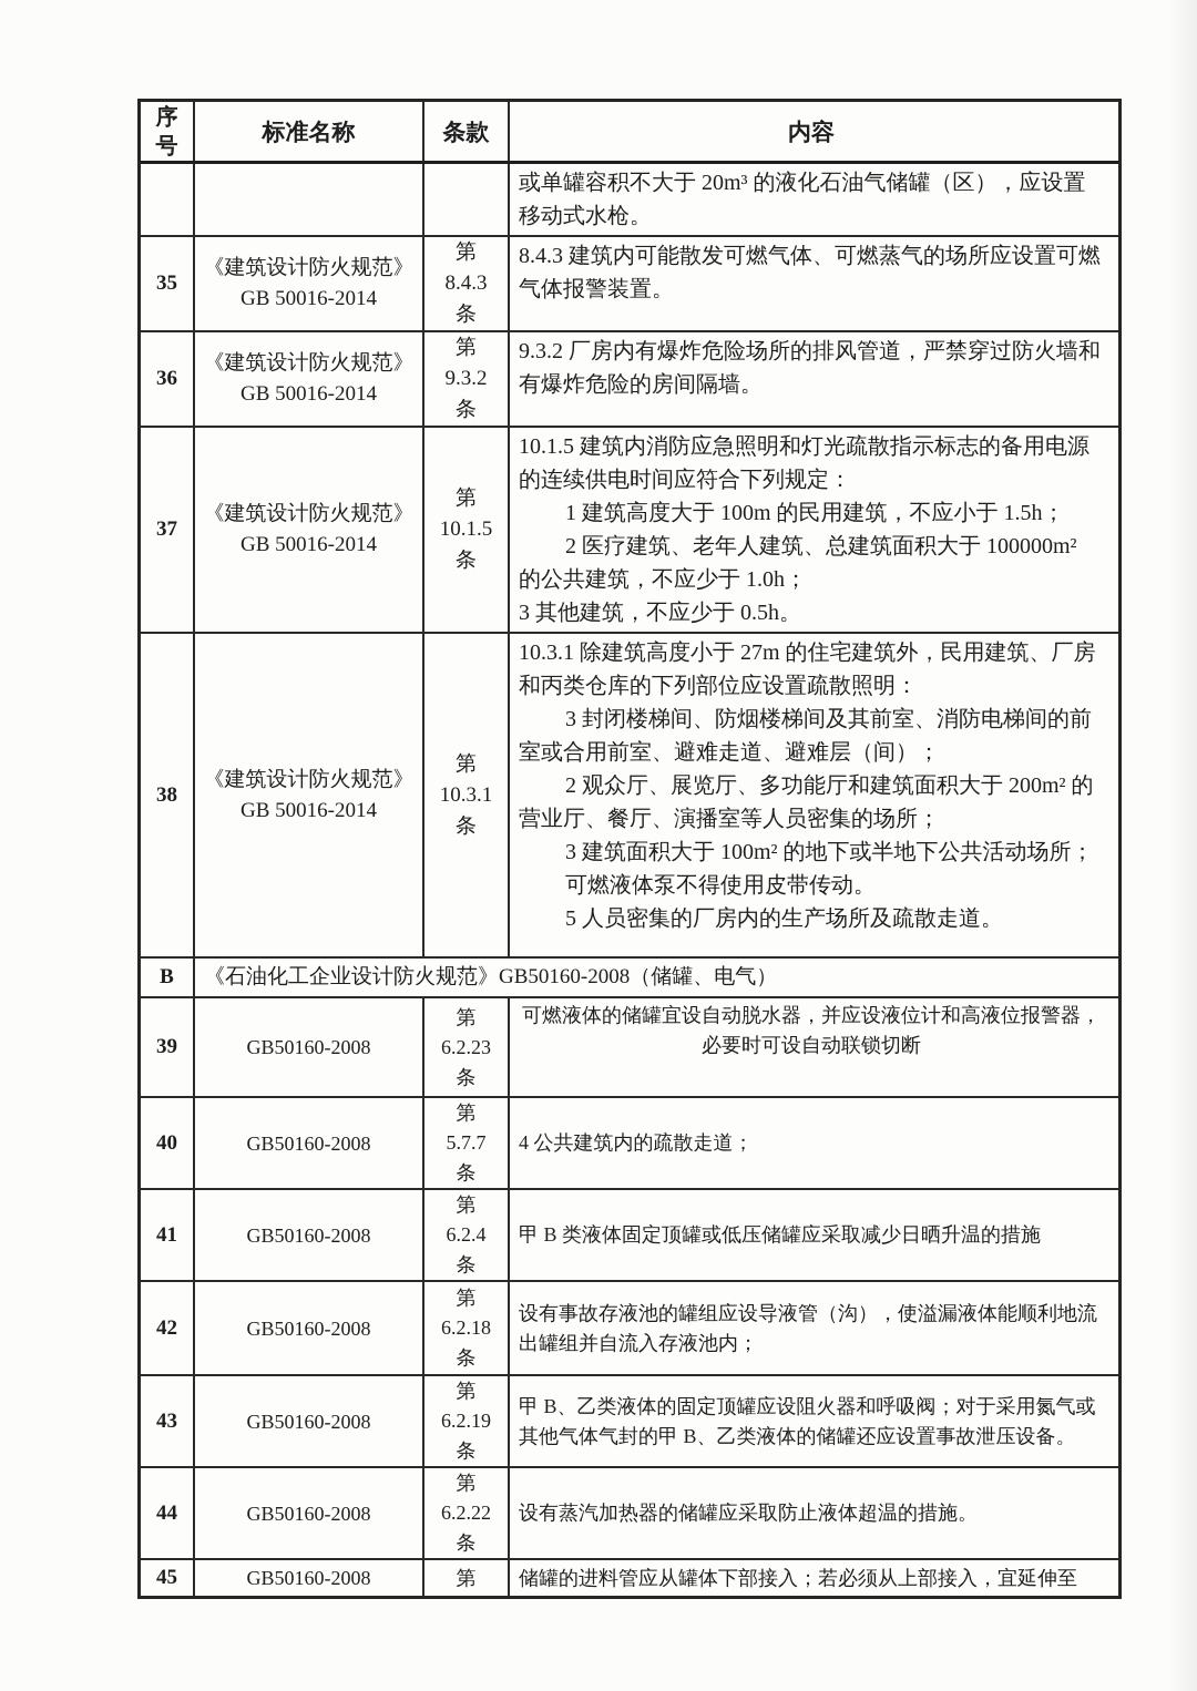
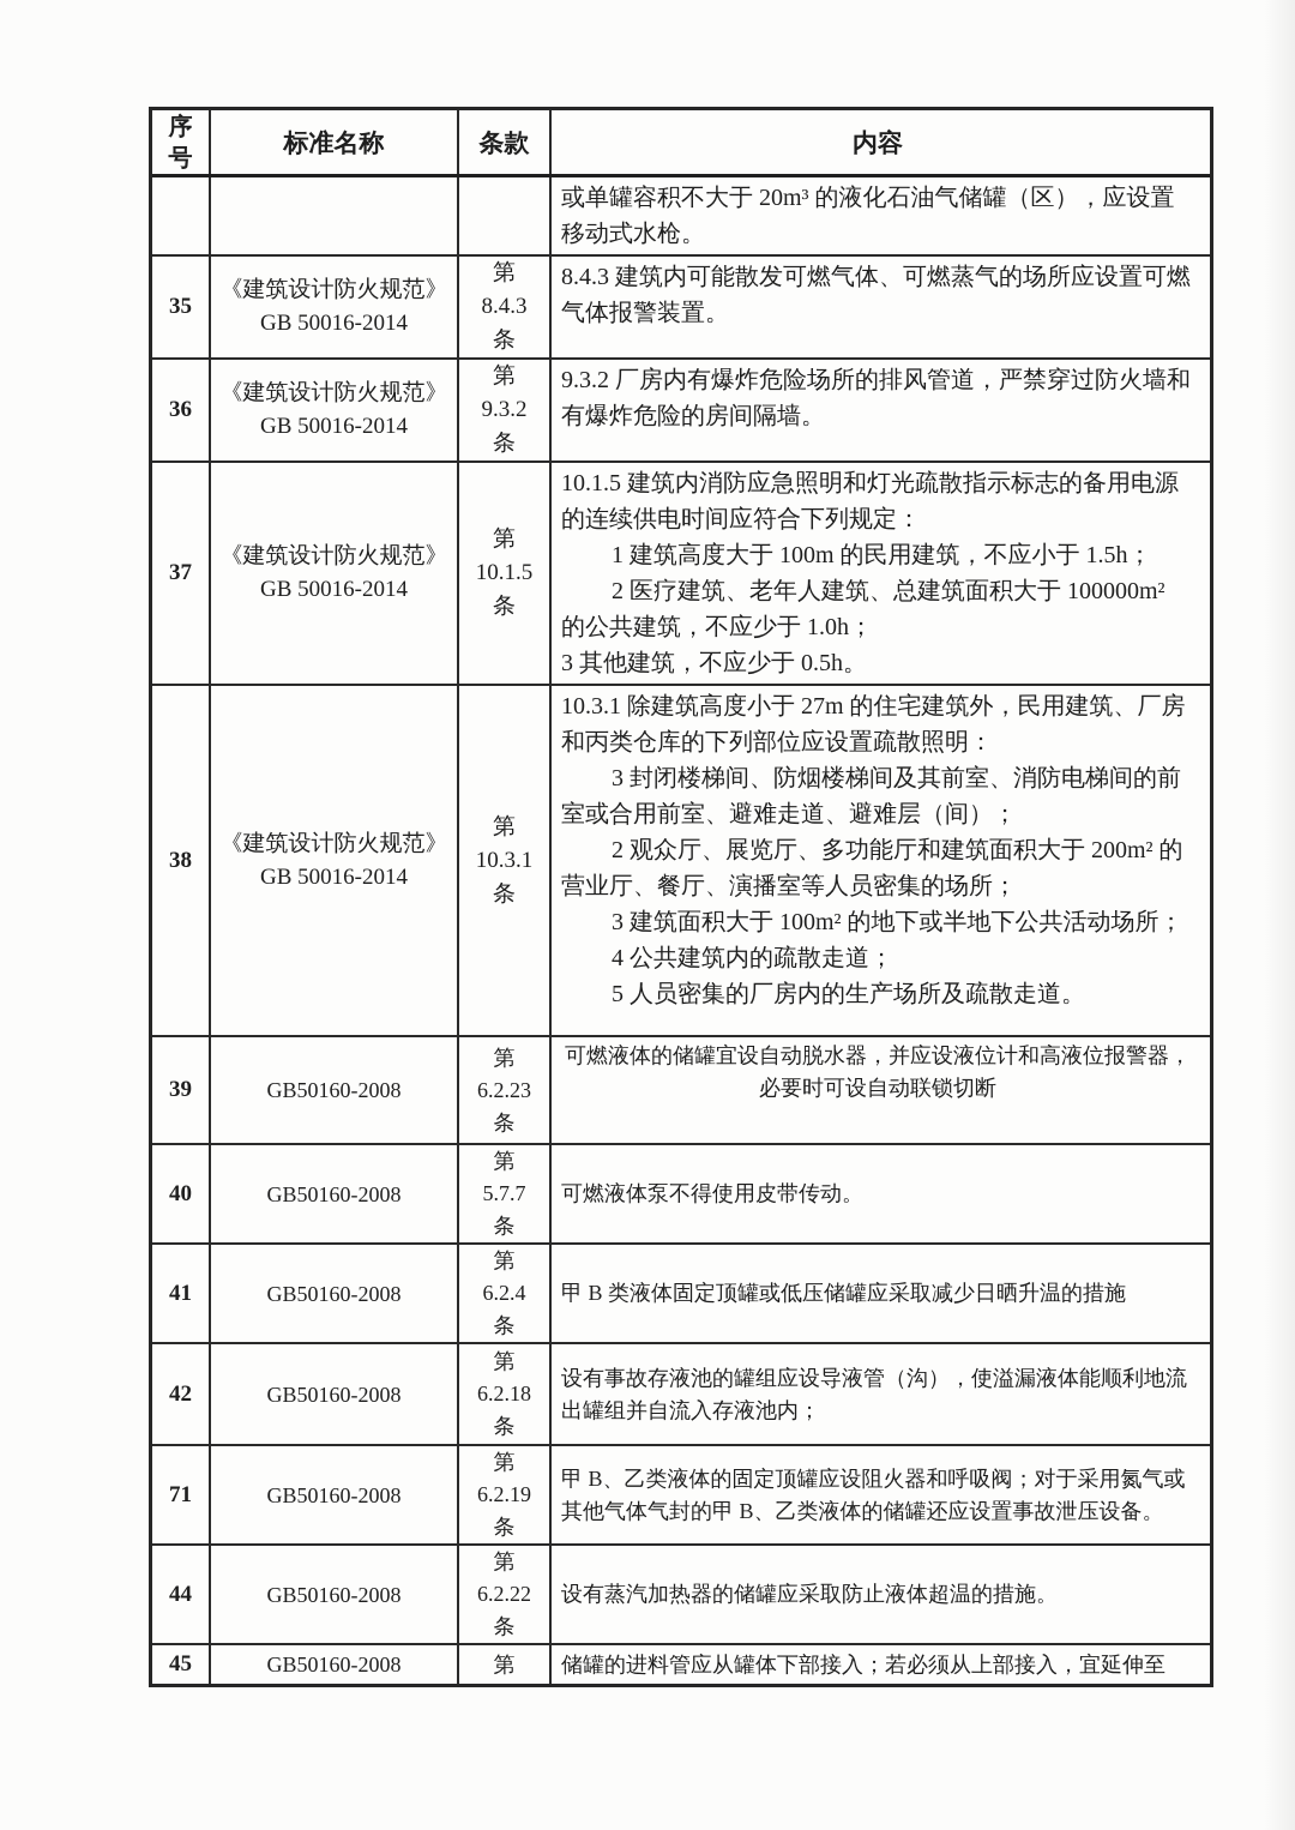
  序
  号
  标准名称
  条款
  内容
  或单罐容积不大于 20m³ 的液化石油气储罐（区），应设置移动式水枪。
  35
  《建筑设计防火规范》
  GB 50016-2014
  第
  8.4.3
  条
  8.4.3 建筑内可能散发可燃气体、可燃蒸气的场所应设置可燃气体报警装置。
  36
  《建筑设计防火规范》
  GB 50016-2014
  第
  9.3.2
  条
  9.3.2 厂房内有爆炸危险场所的排风管道，严禁穿过防火墙和有爆炸危险的房间隔墙。
  37
  《建筑设计防火规范》
  GB 50016-2014
  第
  10.1.5
  条
  10.1.5 建筑内消防应急照明和灯光疏散指示标志的备用电源的连续供电时间应符合下列规定：
  1 建筑高度大于 100m 的民用建筑，不应小于 1.5h；
  2 医疗建筑、老年人建筑、总建筑面积大于 100000m² 的公共建筑，不应少于 1.0h；
  3 其他建筑，不应少于 0.5h。
  38
  《建筑设计防火规范》
  GB 50016-2014
  第
  10.3.1
  条
  10.3.1 除建筑高度小于 27m 的住宅建筑外，民用建筑、厂房和丙类仓库的下列部位应设置疏散照明：
  3 封闭楼梯间、防烟楼梯间及其前室、消防电梯间的前室或合用前室、避难走道、避难层（间）；
  2 观众厅、展览厅、多功能厅和建筑面积大于 200m² 的营业厅、餐厅、演播室等人员密集的场所；
  3 建筑面积大于 100m² 的地下或半地下公共活动场所；
- 可燃液体泵不得使用皮带传动。
+ 4 公共建筑内的疏散走道；
  5 人员密集的厂房内的生产场所及疏散走道。
- B
- 《石油化工企业设计防火规范》GB50160-2008（储罐、电气）
  39
  GB50160-2008
  第
  6.2.23
  条
  可燃液体的储罐宜设自动脱水器，并应设液位计和高液位报警器，必要时可设自动联锁切断
  40
  GB50160-2008
  第
  5.7.7
  条
- 4 公共建筑内的疏散走道；
+ 可燃液体泵不得使用皮带传动。
  41
  GB50160-2008
  第
  6.2.4
  条
  甲 B 类液体固定顶罐或低压储罐应采取减少日晒升温的措施
  42
  GB50160-2008
  第
  6.2.18
  条
  设有事故存液池的罐组应设导液管（沟），使溢漏液体能顺利地流出罐组并自流入存液池内；
- 43
+ 71
  GB50160-2008
  第
  6.2.19
  条
  甲 B、乙类液体的固定顶罐应设阻火器和呼吸阀；对于采用氮气或其他气体气封的甲 B、乙类液体的储罐还应设置事故泄压设备。
  44
  GB50160-2008
  第
  6.2.22
  条
  设有蒸汽加热器的储罐应采取防止液体超温的措施。
  45
  GB50160-2008
  第
  储罐的进料管应从罐体下部接入；若必须从上部接入，宜延伸至
